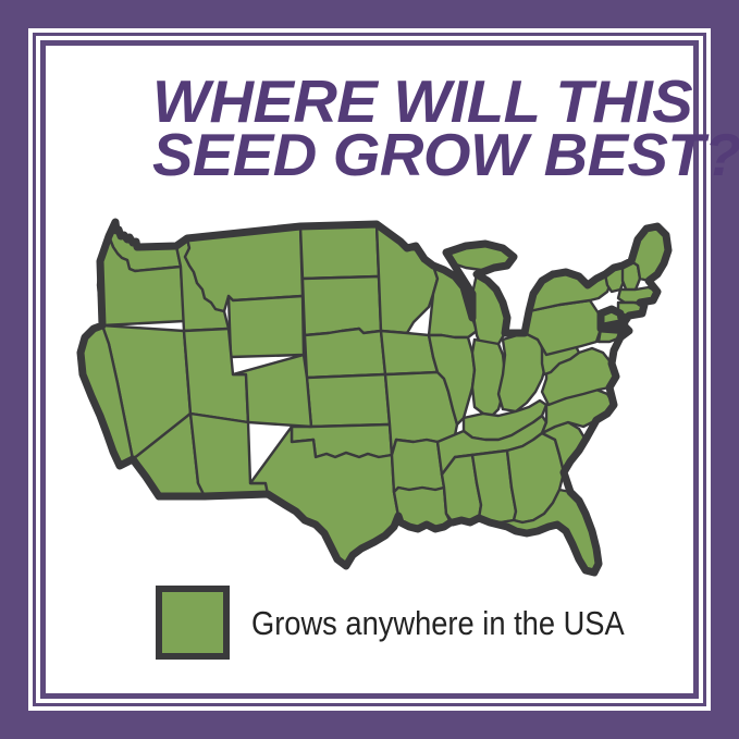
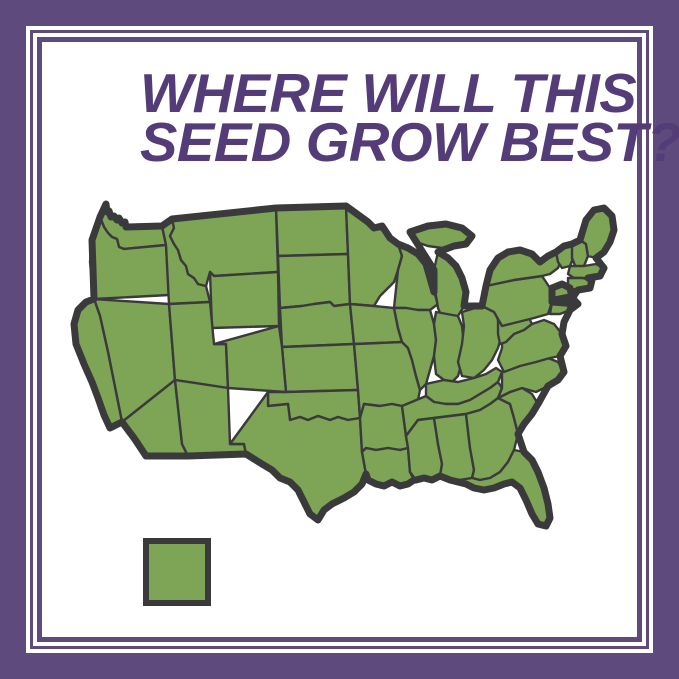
  WHERE WILL THIS
  SEED GROW BEST?
- Grows anywhere in the USA
